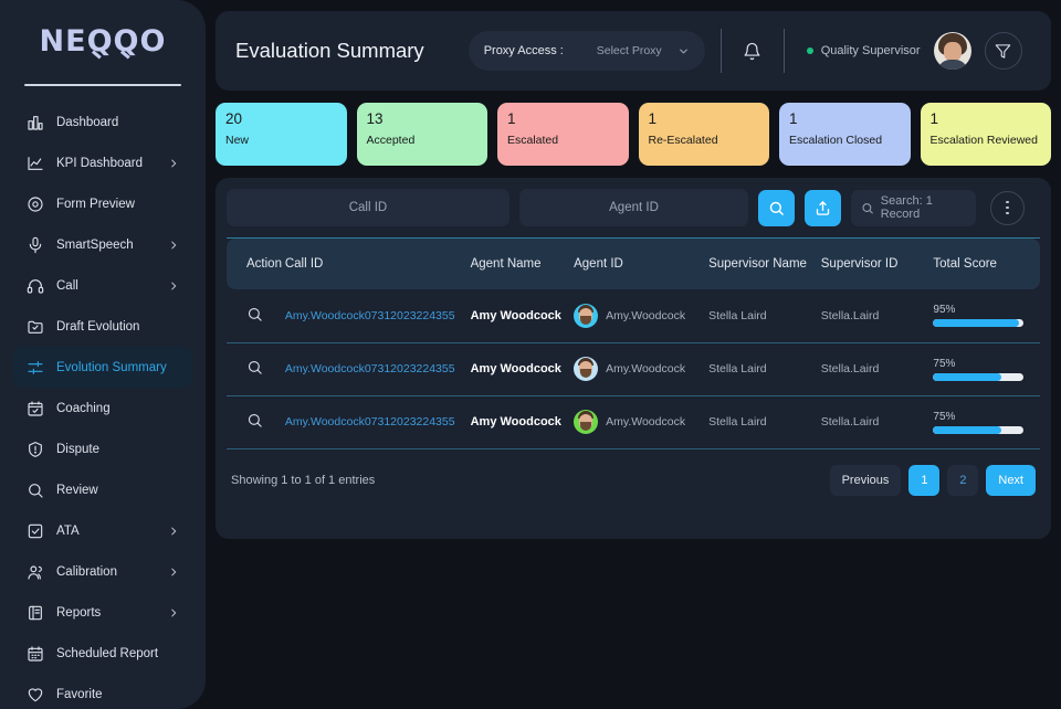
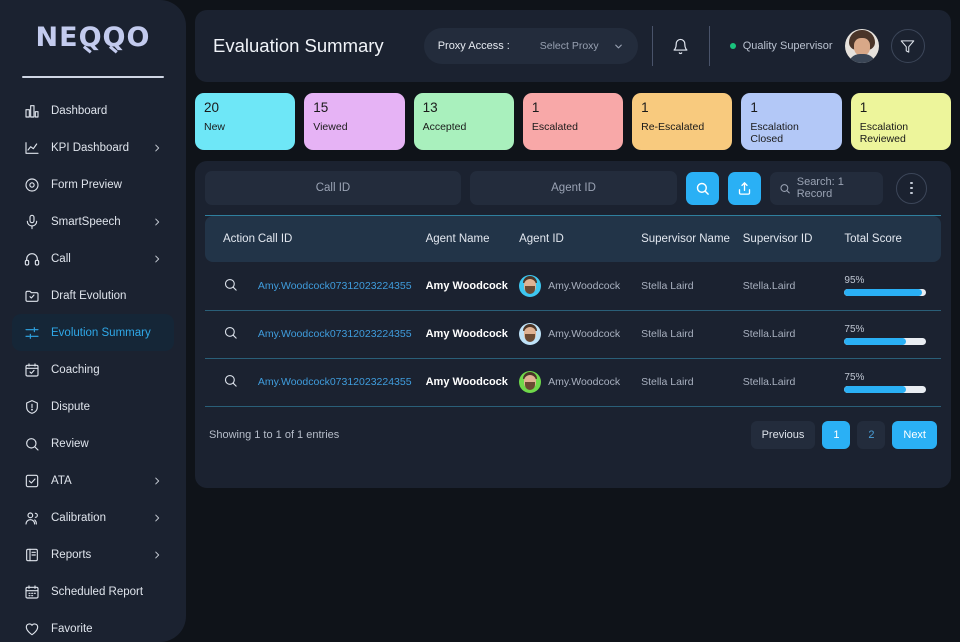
  NEQQO
  Dashboard
  KPI Dashboard
  Form Preview
  SmartSpeech
  Call
  Draft Evolution
  Evolution Summary
  Coaching
  Dispute
  Review
  ATA
  Calibration
  Reports
  Scheduled Report
  Favorite
  Evaluation Summary
  Proxy Access :
  Select Proxy
  Quality Supervisor
  20
  New
+ 15
+ Viewed
  13
  Accepted
  1
  Escalated
  1
  Re-Escalated
  1
  Escalation Closed
  1
  Escalation Reviewed
  Call ID
  Agent ID
  Search: 1 Record
  Action	Call ID	Agent Name	Agent ID	Supervisor Name	Supervisor ID	Total Score
  	Amy.Woodcock07312023224355	Amy Woodcock	Amy.Woodcock	Stella Laird	Stella.Laird	95%
  	Amy.Woodcock07312023224355	Amy Woodcock	Amy.Woodcock	Stella Laird	Stella.Laird	75%
  	Amy.Woodcock07312023224355	Amy Woodcock	Amy.Woodcock	Stella Laird	Stella.Laird	75%
  Showing 1 to 1 of 1 entries
  Previous
  1
  2
  Next
